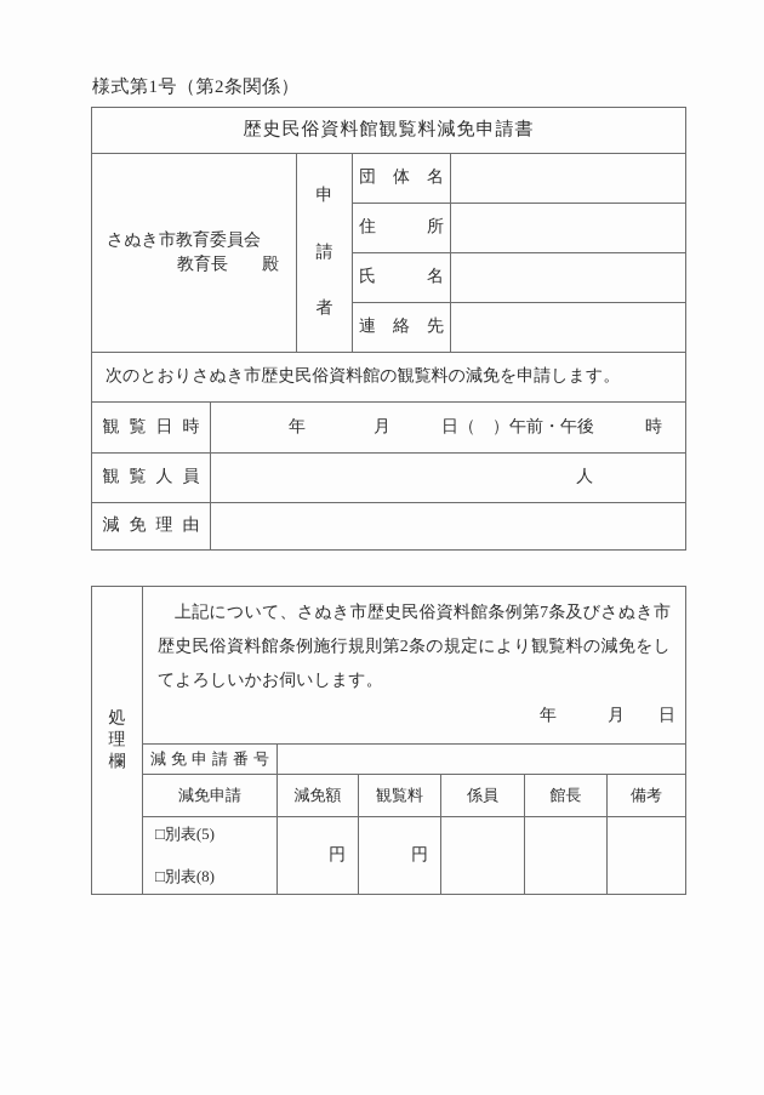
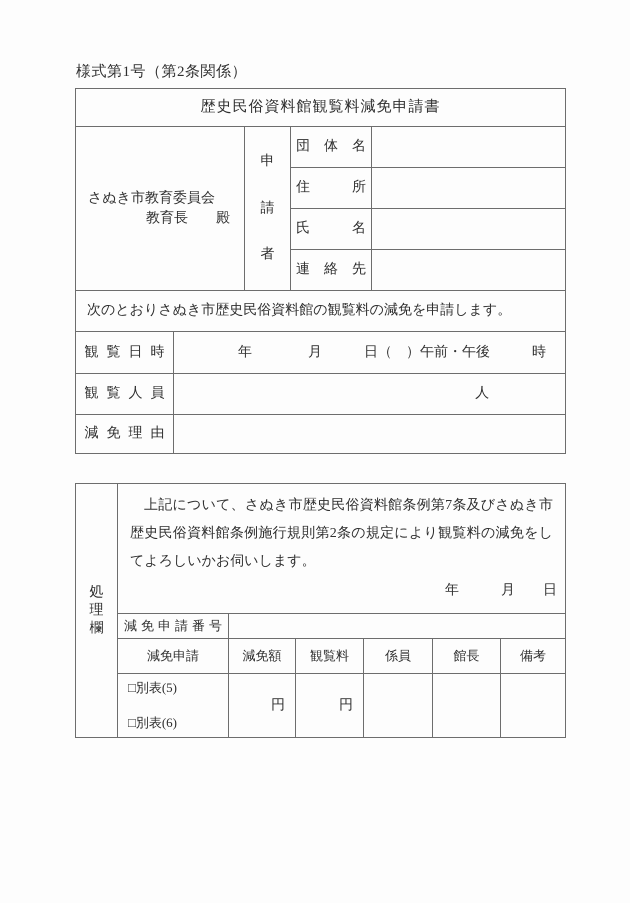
  様式第1号（第2条関係）
  歴史民俗資料館観覧料減免申請書
  さぬき市教育委員会 教育長 殿	申 請 者	団 体 名
  住 所
  氏 名
  連 絡 先
  次のとおりさぬき市歴史民俗資料館の観覧料の減免を申請します。
  観覧日時	年 月 日（ ）午前・午後 時
  観覧人員	人
  減免理由
  処 理 欄	上記について、さぬき市歴史民俗資料館条例第7条及びさぬき市歴史民俗資料館条例施行規則第2条の規定により観覧料の減免をしてよろしいかお伺いします。 年 月 日
  減免申請番号
  減免申請	減免額	観覧料	係員	館長	備考
- □別表(5) □別表(8)	円	円
+ □別表(5) □別表(6)	円	円
